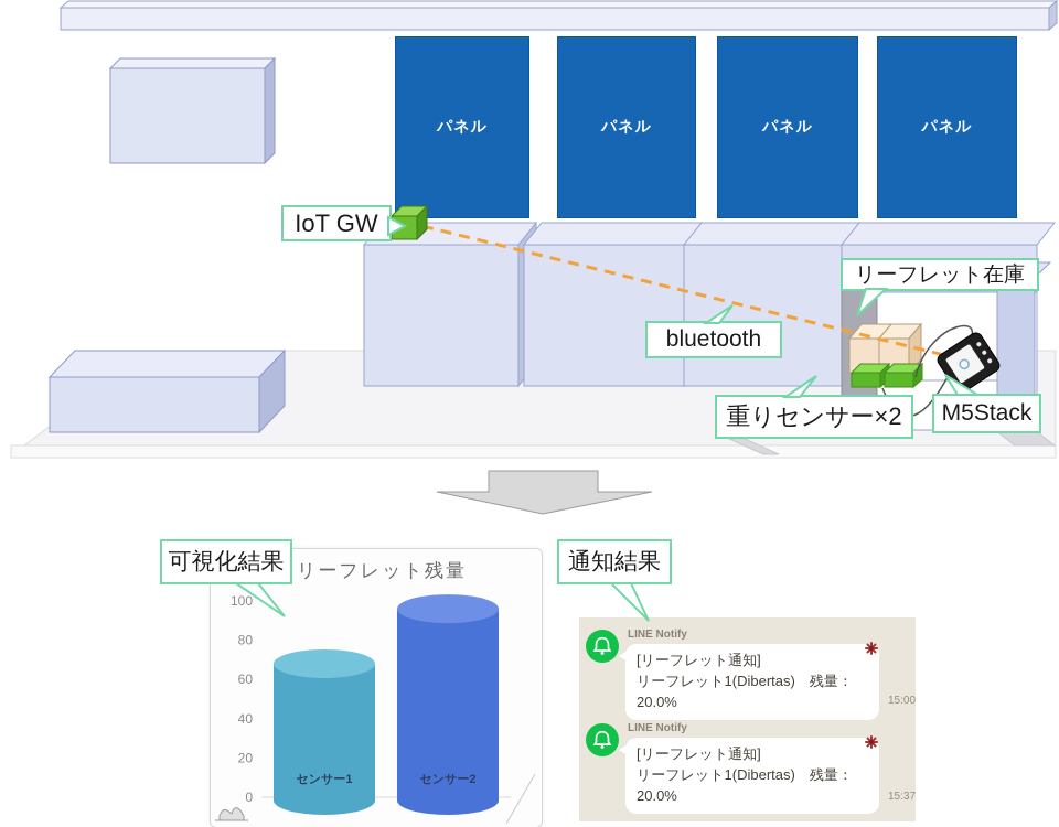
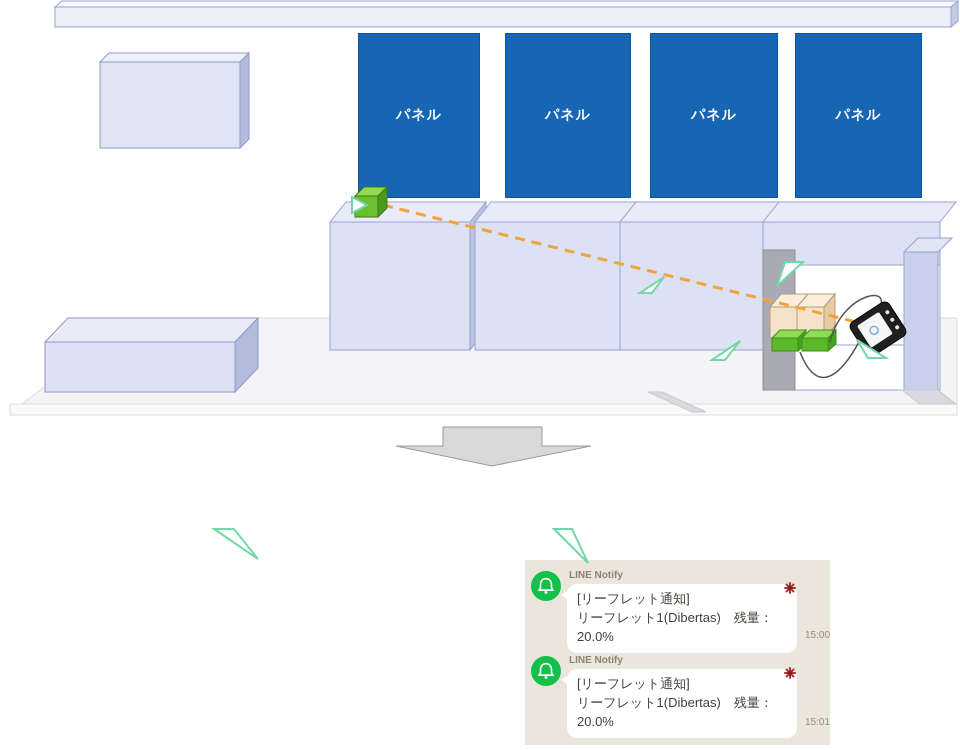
  パネル
  パネル
  パネル
  パネル
- IoT GW
- リーフレット在庫
- bluetooth
- 重りセンサー×2
- M5Stack
- 可視化結果
- 通知結果
- リーフレット残量
- 0
- 20
- 40
- 60
- 80
- 100
- センサー1
- センサー2
  LINE Notify
  [リーフレット通知]
  リーフレット1(Dibertas) 残量：
  20.0%
  15:00
  LINE Notify
  [リーフレット通知]
  リーフレット1(Dibertas) 残量：
  20.0%
- 15:37
+ 15:01
